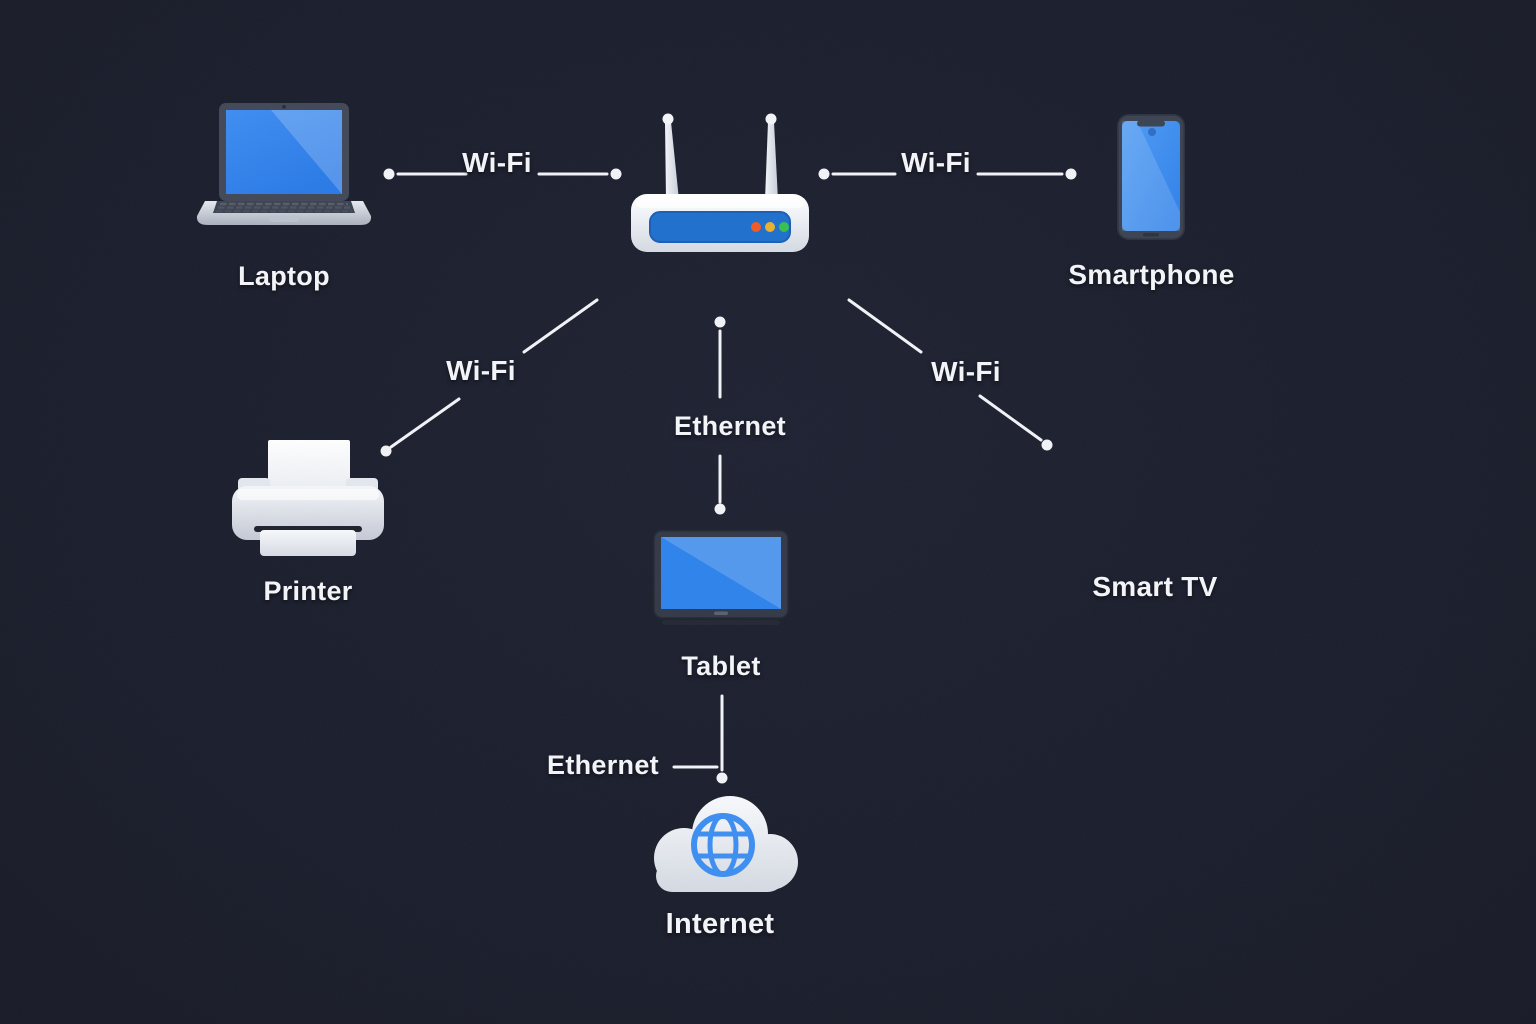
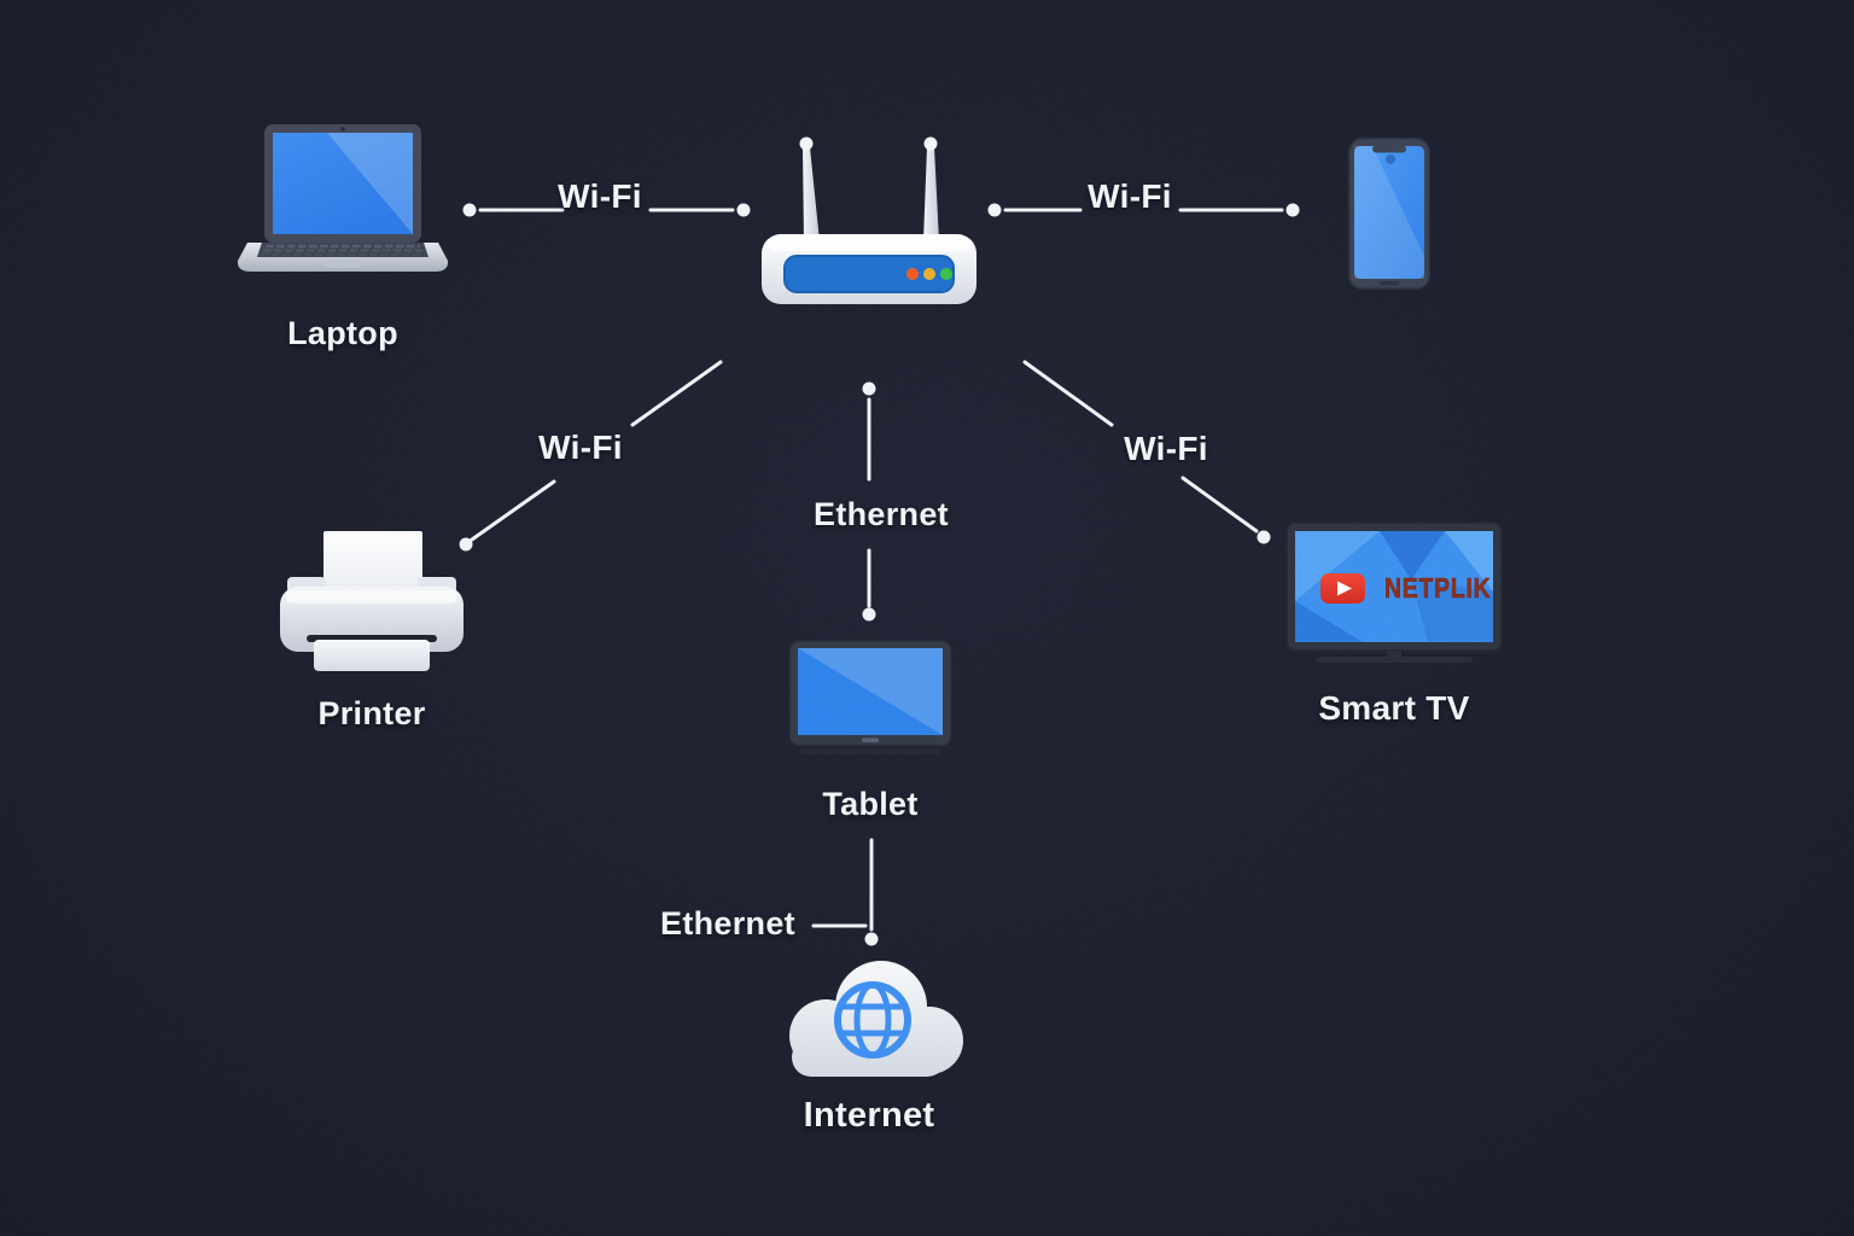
  Laptop
- Smartphone
  Printer
  Tablet
+ NETPLIK
  Smart TV
  Internet
  Wi-Fi
  Wi-Fi
  Wi-Fi
  Wi-Fi
  Ethernet
  Ethernet
